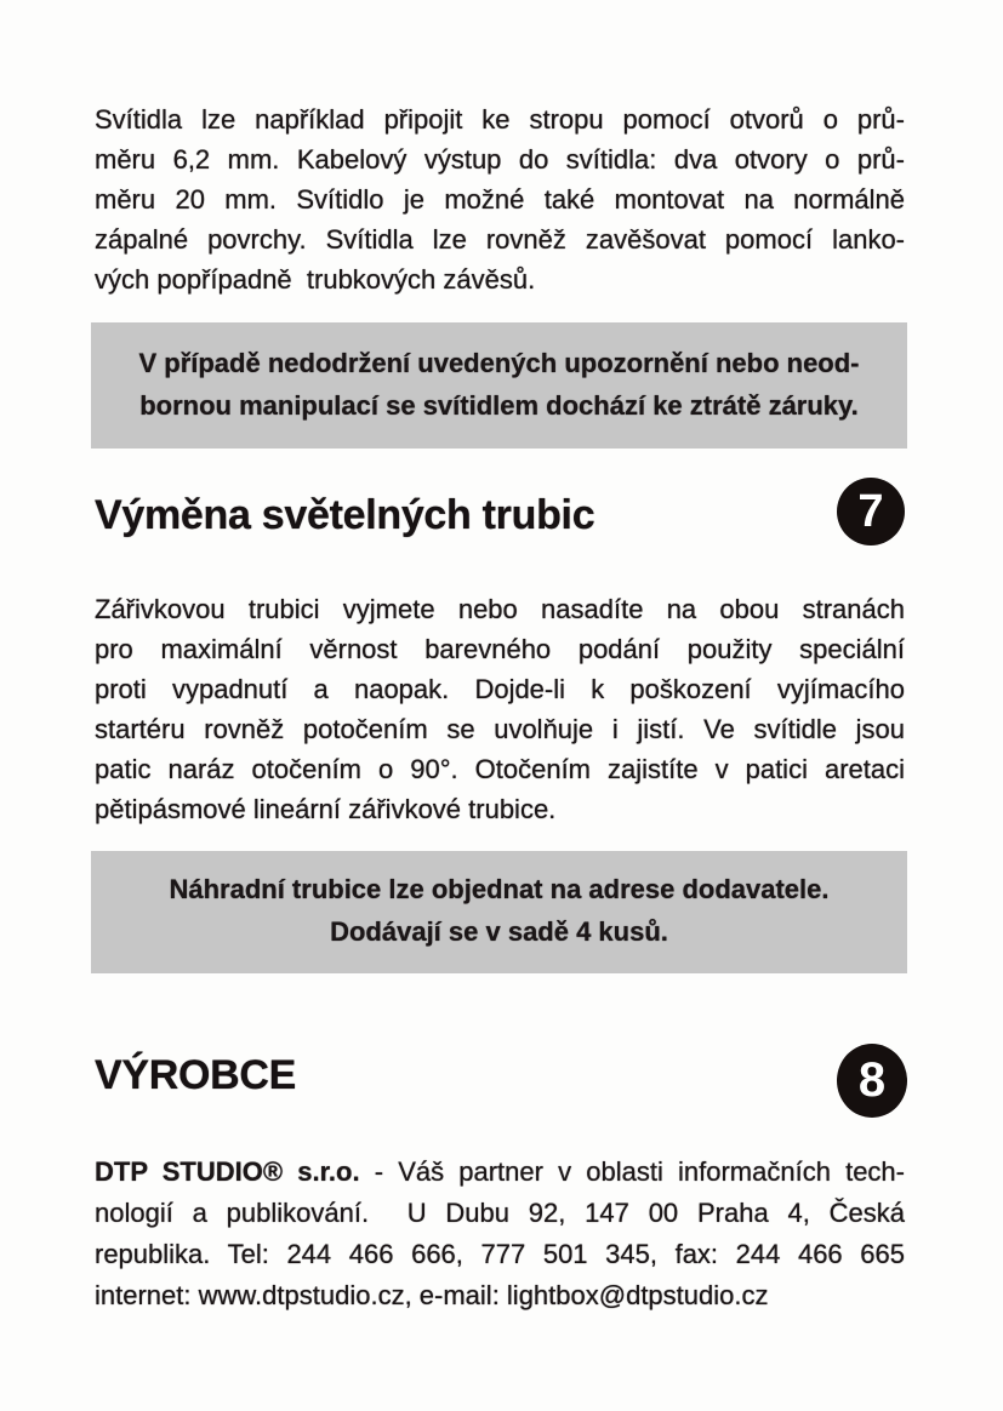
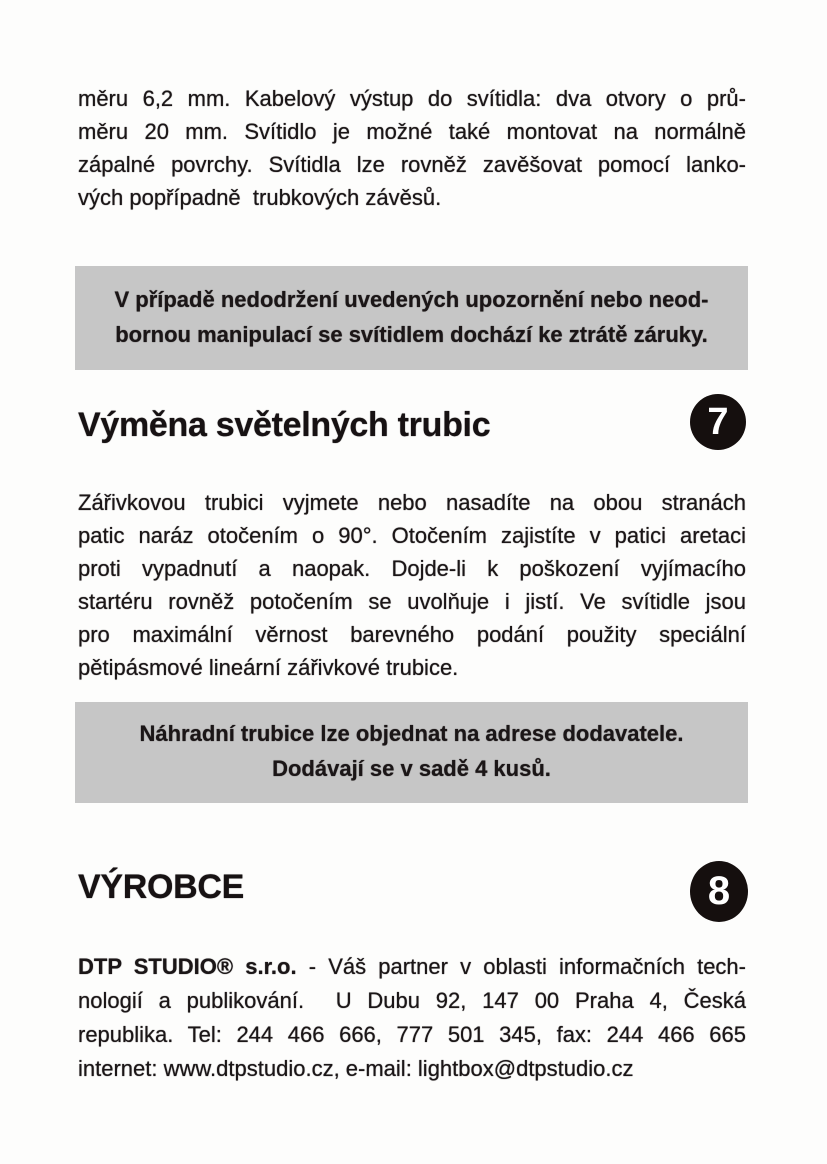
- Svítidla lze například připojit ke stropu pomocí otvorů o prů-
  měru 6,2 mm. Kabelový výstup do svítidla: dva otvory o prů-
  měru 20 mm. Svítidlo je možné také montovat na normálně
  zápalné povrchy. Svítidla lze rovněž zavěšovat pomocí lanko-
  vých popřípadně trubkových závěsů.
  V případě nedodržení uvedených upozornění nebo neod-
  bornou manipulací se svítidlem dochází ke ztrátě záruky.
  Výměna světelných trubic
  7
  Zářivkovou trubici vyjmete nebo nasadíte na obou stranách
- pro maximální věrnost barevného podání použity speciální
+ patic naráz otočením o 90°. Otočením zajistíte v patici aretaci
  proti vypadnutí a naopak. Dojde-li k poškození vyjímacího
  startéru rovněž potočením se uvolňuje i jistí. Ve svítidle jsou
- patic naráz otočením o 90°. Otočením zajistíte v patici aretaci
+ pro maximální věrnost barevného podání použity speciální
  pětipásmové lineární zářivkové trubice.
  Náhradní trubice lze objednat na adrese dodavatele.
  Dodávají se v sadě 4 kusů.
  VÝROBCE
  8
  DTP STUDIO® s.r.o. - Váš partner v oblasti informačních tech-
  nologií a publikování. U Dubu 92, 147 00 Praha 4, Česká
  republika. Tel: 244 466 666, 777 501 345, fax: 244 466 665
  internet: www.dtpstudio.cz, e-mail: lightbox@dtpstudio.cz
